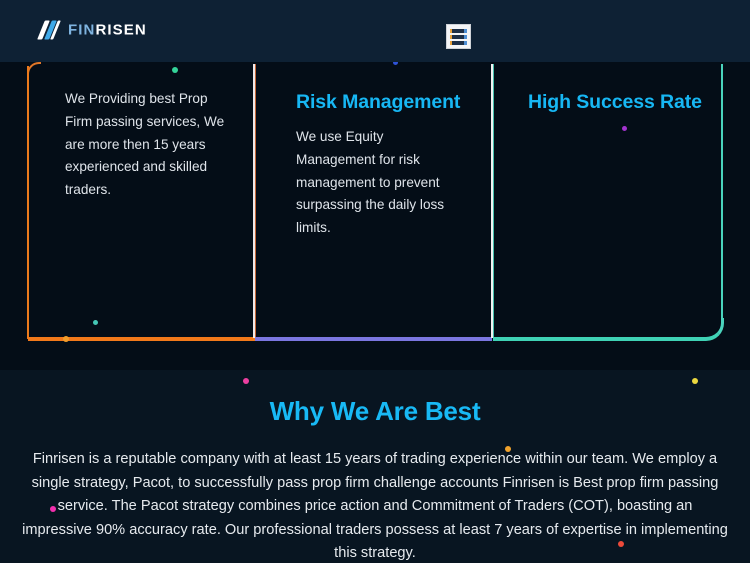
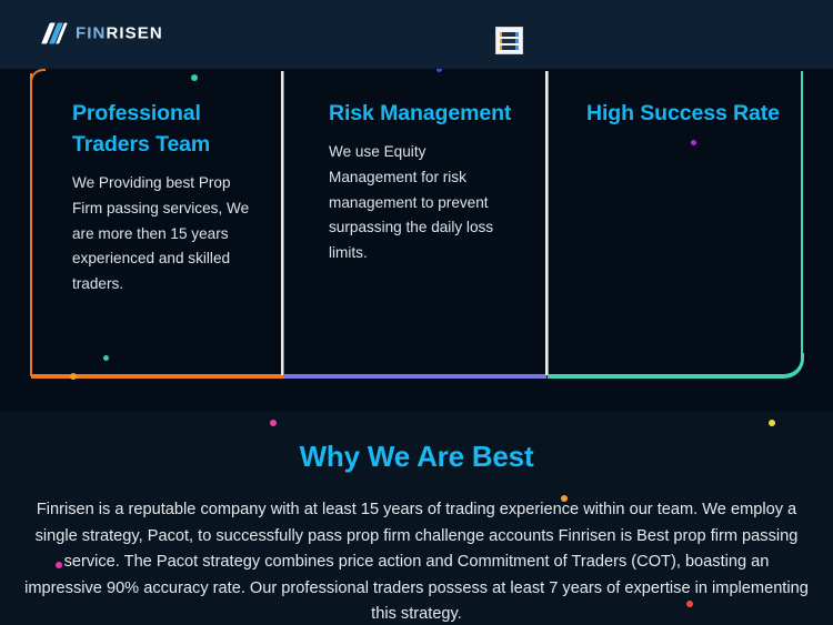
  FINRISEN
+ Professional Traders Team
  We Providing best Prop Firm passing services, We are more then 15 years experienced and skilled traders.
  Risk Management
  We use Equity Management for risk management to prevent surpassing the daily loss limits.
  High Success Rate
  Why We Are Best
  Finrisen is a reputable company with at least 15 years of trading experience within our team. We employ a single strategy, Pacot, to successfully pass prop firm challenge accounts Finrisen is Best prop firm passing service. The Pacot strategy combines price action and Commitment of Traders (COT), boasting an impressive 90% accuracy rate. Our professional traders possess at least 7 years of expertise in implementing this strategy.
